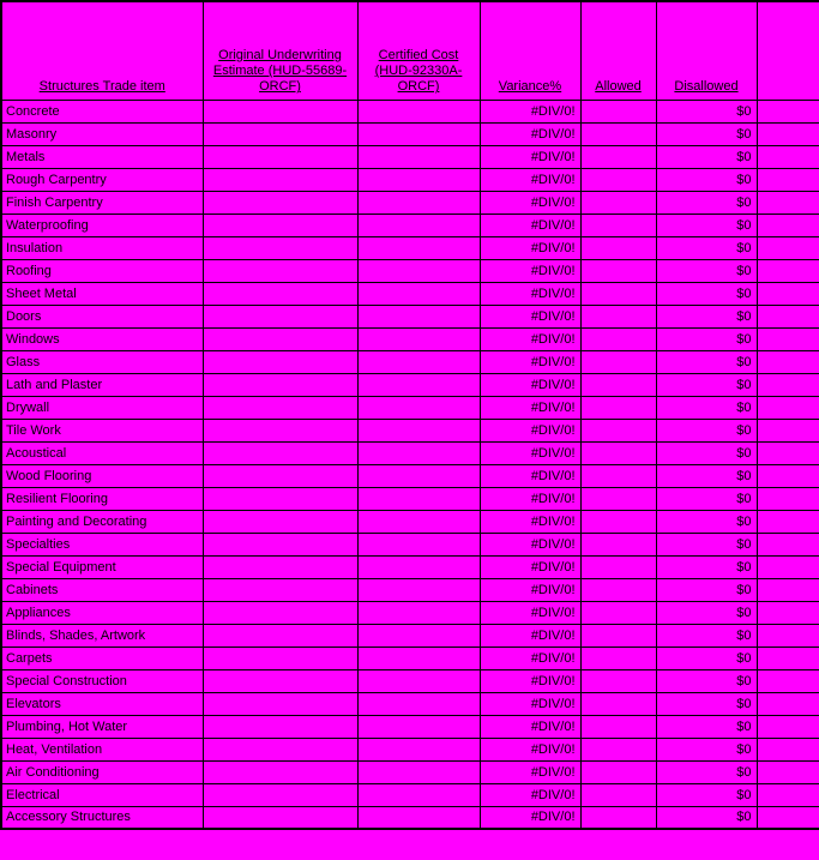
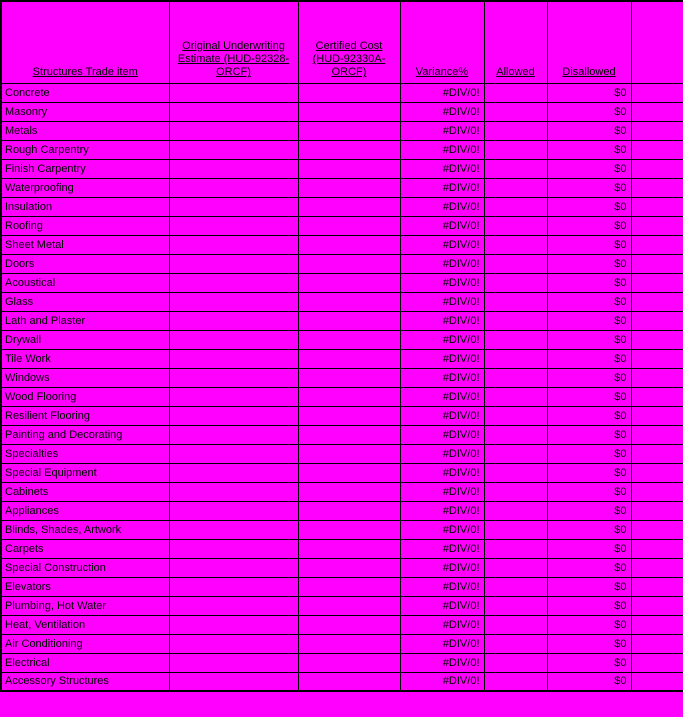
- Structures Trade item	Original Underwriting Estimate (HUD-55689- ORCF)	Certified Cost (HUD-92330A-ORCF)	Variance%	Allowed	Disallowed
+ Structures Trade item	Original Underwriting Estimate (HUD-92328- ORCF)	Certified Cost (HUD-92330A-ORCF)	Variance%	Allowed	Disallowed
  Concrete			#DIV/0!		$0
  Masonry			#DIV/0!		$0
  Metals			#DIV/0!		$0
  Rough Carpentry			#DIV/0!		$0
  Finish Carpentry			#DIV/0!		$0
  Waterproofing			#DIV/0!		$0
  Insulation			#DIV/0!		$0
  Roofing			#DIV/0!		$0
  Sheet Metal			#DIV/0!		$0
  Doors			#DIV/0!		$0
- Windows			#DIV/0!		$0
+ Acoustical			#DIV/0!		$0
  Glass			#DIV/0!		$0
  Lath and Plaster			#DIV/0!		$0
  Drywall			#DIV/0!		$0
  Tile Work			#DIV/0!		$0
- Acoustical			#DIV/0!		$0
+ Windows			#DIV/0!		$0
  Wood Flooring			#DIV/0!		$0
  Resilient Flooring			#DIV/0!		$0
  Painting and Decorating			#DIV/0!		$0
  Specialties			#DIV/0!		$0
  Special Equipment			#DIV/0!		$0
  Cabinets			#DIV/0!		$0
  Appliances			#DIV/0!		$0
  Blinds, Shades, Artwork			#DIV/0!		$0
  Carpets			#DIV/0!		$0
  Special Construction			#DIV/0!		$0
  Elevators			#DIV/0!		$0
  Plumbing, Hot Water			#DIV/0!		$0
  Heat, Ventilation			#DIV/0!		$0
  Air Conditioning			#DIV/0!		$0
  Electrical			#DIV/0!		$0
  Accessory Structures			#DIV/0!		$0
